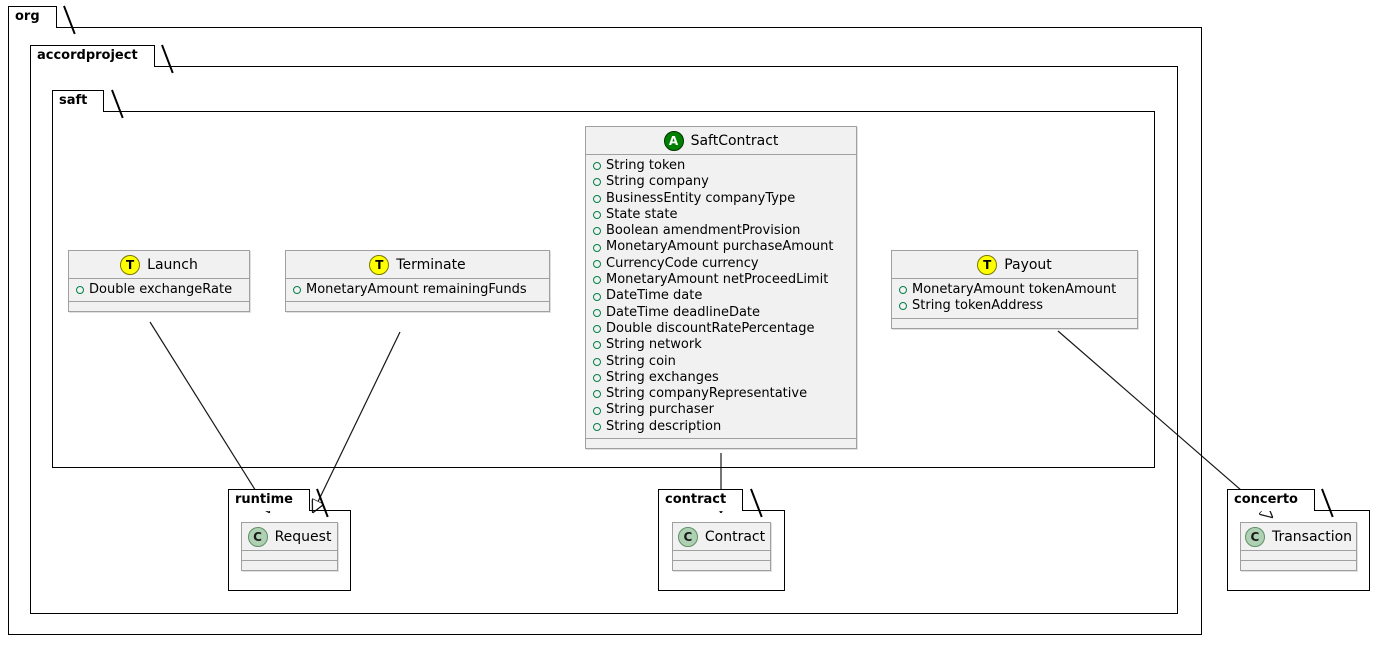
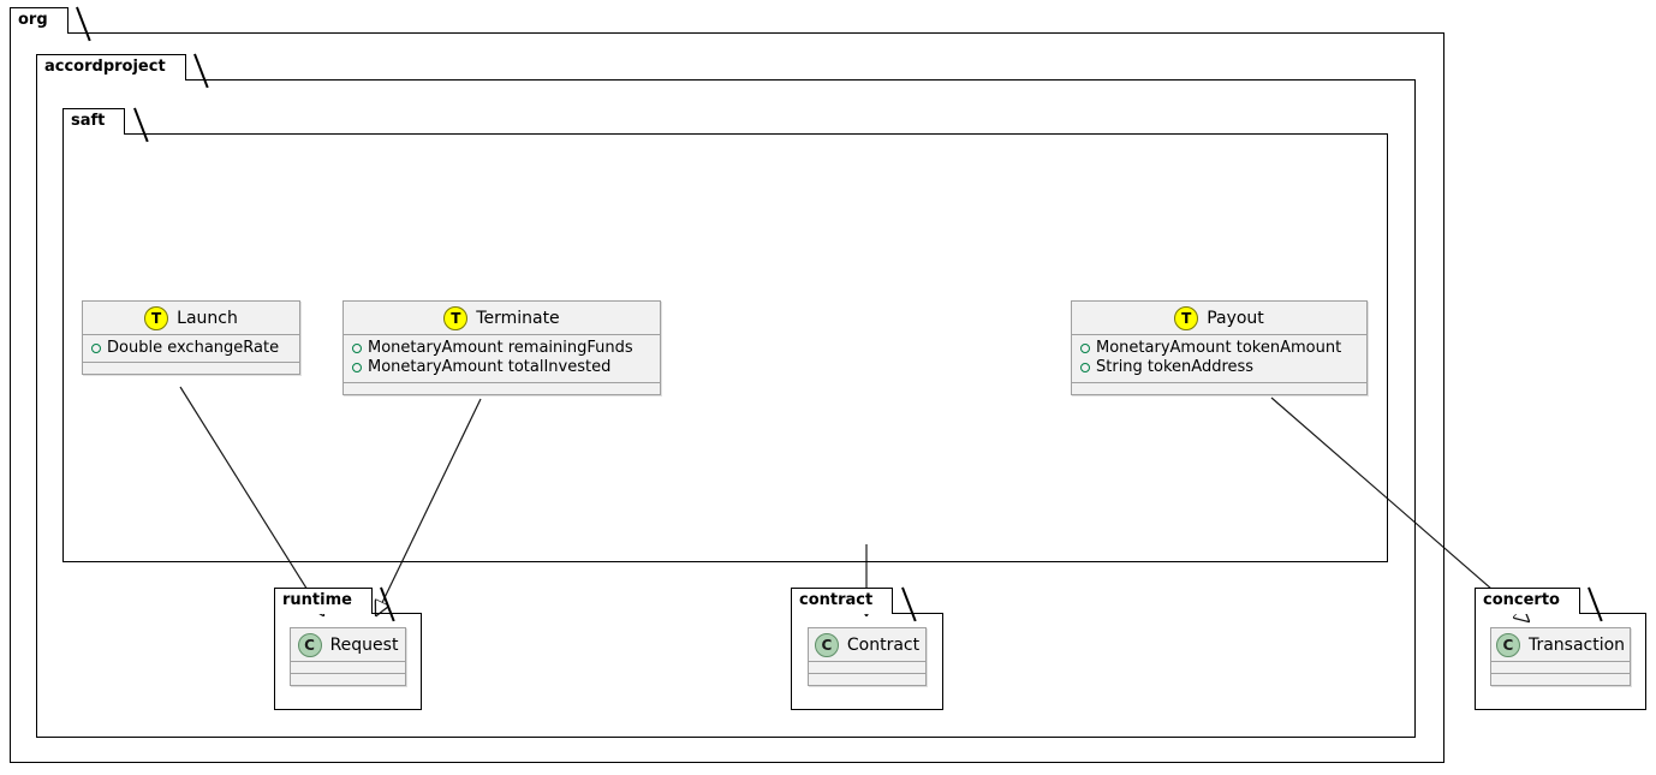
  org
  accordproject
  saft
  runtime
  contract
  concerto
- A
- SaftContract
- String token
- String company
- BusinessEntity companyType
- State state
- Boolean amendmentProvision
- MonetaryAmount purchaseAmount
- CurrencyCode currency
- MonetaryAmount netProceedLimit
- DateTime date
- DateTime deadlineDate
- Double discountRatePercentage
- String network
- String coin
- String exchanges
- String companyRepresentative
- String purchaser
- String description
  T
  Launch
  Double exchangeRate
  T
  Terminate
  MonetaryAmount remainingFunds
+ MonetaryAmount totalInvested
  T
  Payout
  MonetaryAmount tokenAmount
  String tokenAddress
  C
  Request
  C
  Contract
  C
  Transaction
